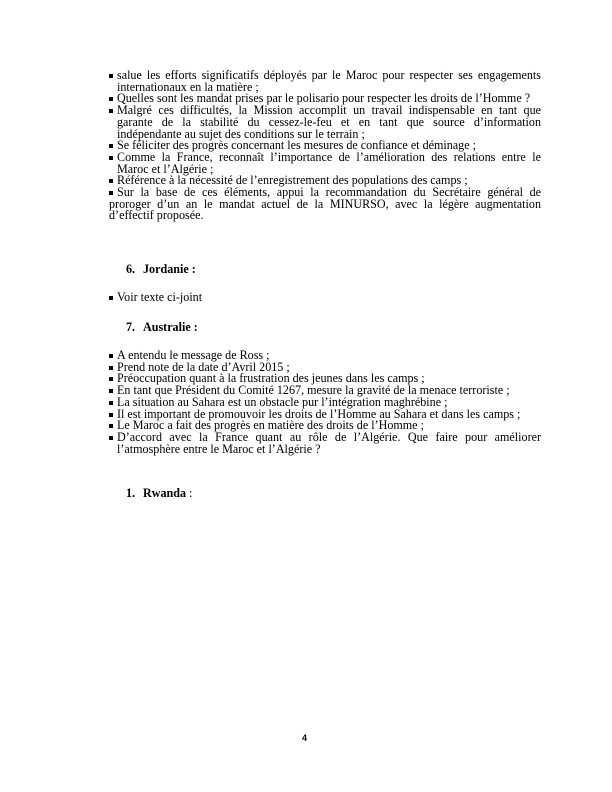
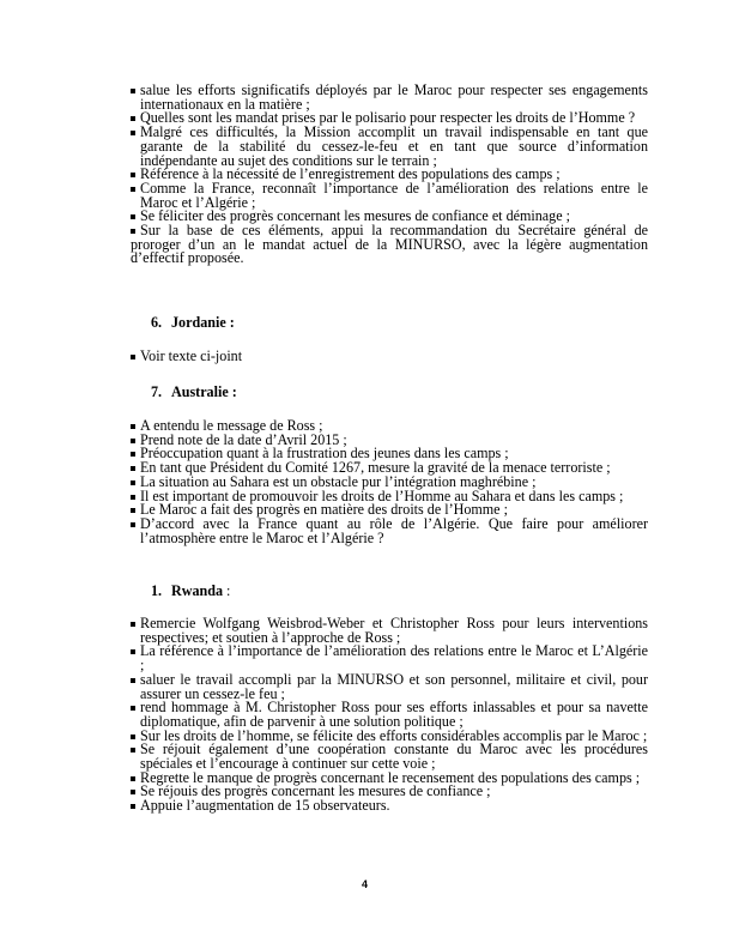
  salue les efforts significatifs déployés par le Maroc pour respecter ses engagements internationaux en la matière ;
  Quelles sont les mandat prises par le polisario pour respecter les droits de l’Homme ?
  Malgré ces difficultés, la Mission accomplit un travail indispensable en tant que garante de la stabilité du cessez-le-feu et en tant que source d’information indépendante au sujet des conditions sur le terrain ;
- Se féliciter des progrès concernant les mesures de confiance et déminage ;
+ Référence à la nécessité de l’enregistrement des populations des camps ;
  Comme la France, reconnaît l’importance de l’amélioration des relations entre le Maroc et l’Algérie ;
- Référence à la nécessité de l’enregistrement des populations des camps ;
+ Se féliciter des progrès concernant les mesures de confiance et déminage ;
  Sur la base de ces éléments, appui la recommandation du Secrétaire général de proroger d’un an le mandat actuel de la MINURSO, avec la légère augmentation d’effectif proposée.
  6. Jordanie :
  Voir texte ci-joint
  7. Australie :
  A entendu le message de Ross ;
  Prend note de la date d’Avril 2015 ;
  Préoccupation quant à la frustration des jeunes dans les camps ;
  En tant que Président du Comité 1267, mesure la gravité de la menace terroriste ;
  La situation au Sahara est un obstacle pur l’intégration maghrébine ;
  Il est important de promouvoir les droits de l’Homme au Sahara et dans les camps ;
  Le Maroc a fait des progrès en matière des droits de l’Homme ;
  D’accord avec la France quant au rôle de l’Algérie. Que faire pour améliorer l’atmosphère entre le Maroc et l’Algérie ?
  1. Rwanda :
+ Remercie Wolfgang Weisbrod-Weber et Christopher Ross pour leurs interventions respectives; et soutien à l’approche de Ross ;
+ La référence à l’importance de l’amélioration des relations entre le Maroc et L’Algérie ;
+ saluer le travail accompli par la MINURSO et son personnel, militaire et civil, pour assurer un cessez-le feu ;
+ rend hommage à M. Christopher Ross pour ses efforts inlassables et pour sa navette diplomatique, afin de parvenir à une solution politique ;
+ Sur les droits de l’homme, se félicite des efforts considérables accomplis par le Maroc ;
+ Se réjouit également d’une coopération constante du Maroc avec les procédures spéciales et l’encourage à continuer sur cette voie ;
+ Regrette le manque de progrès concernant le recensement des populations des camps ;
+ Se réjouis des progrès concernant les mesures de confiance ;
+ Appuie l’augmentation de 15 observateurs.
  4
